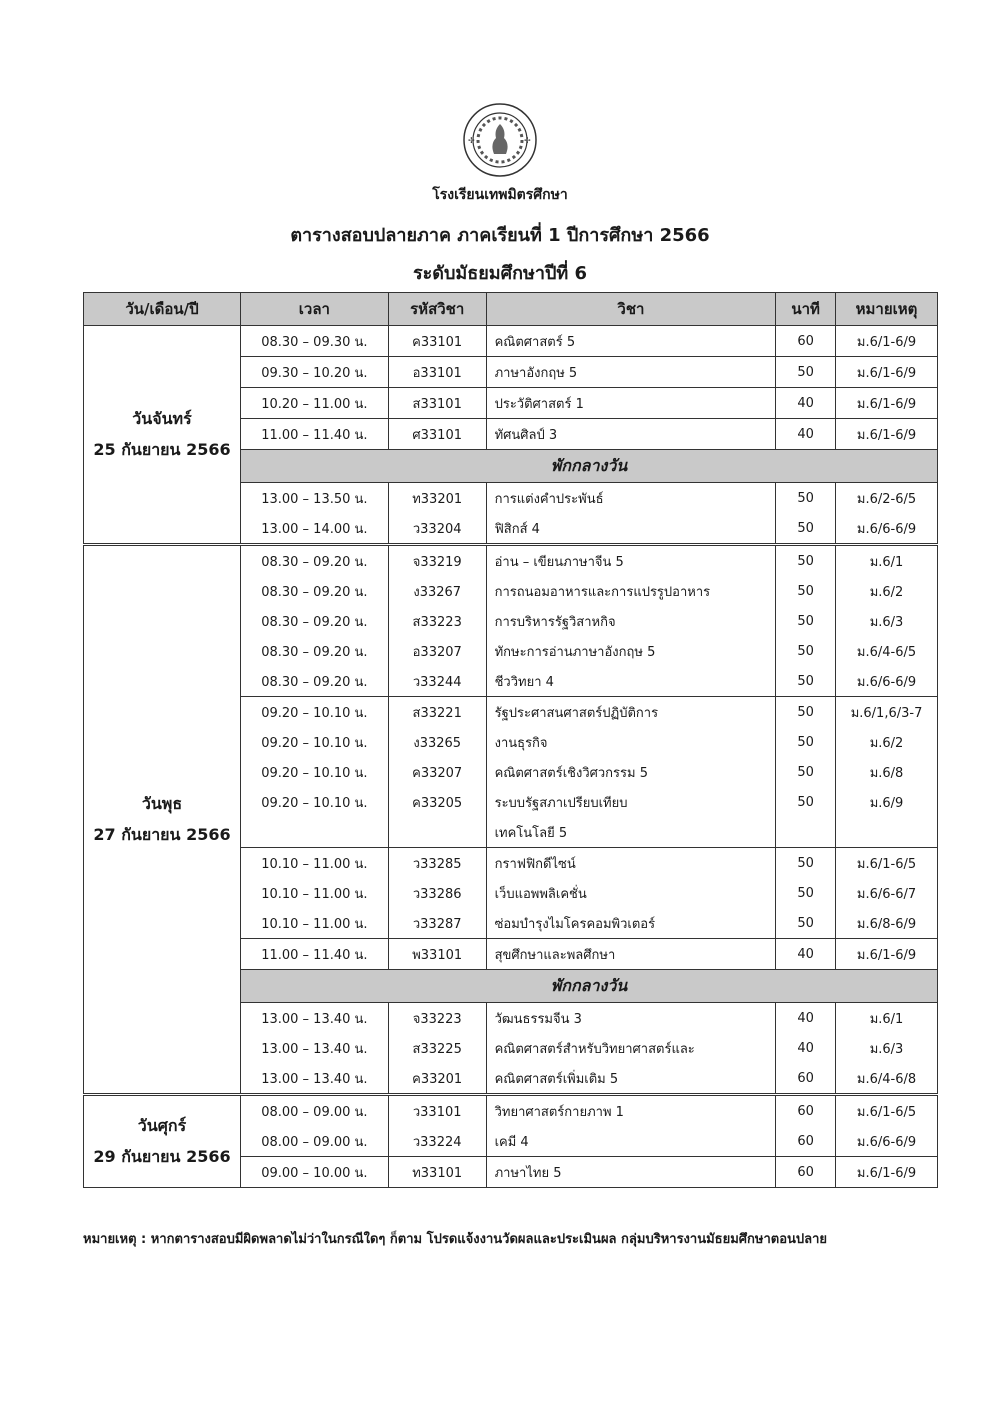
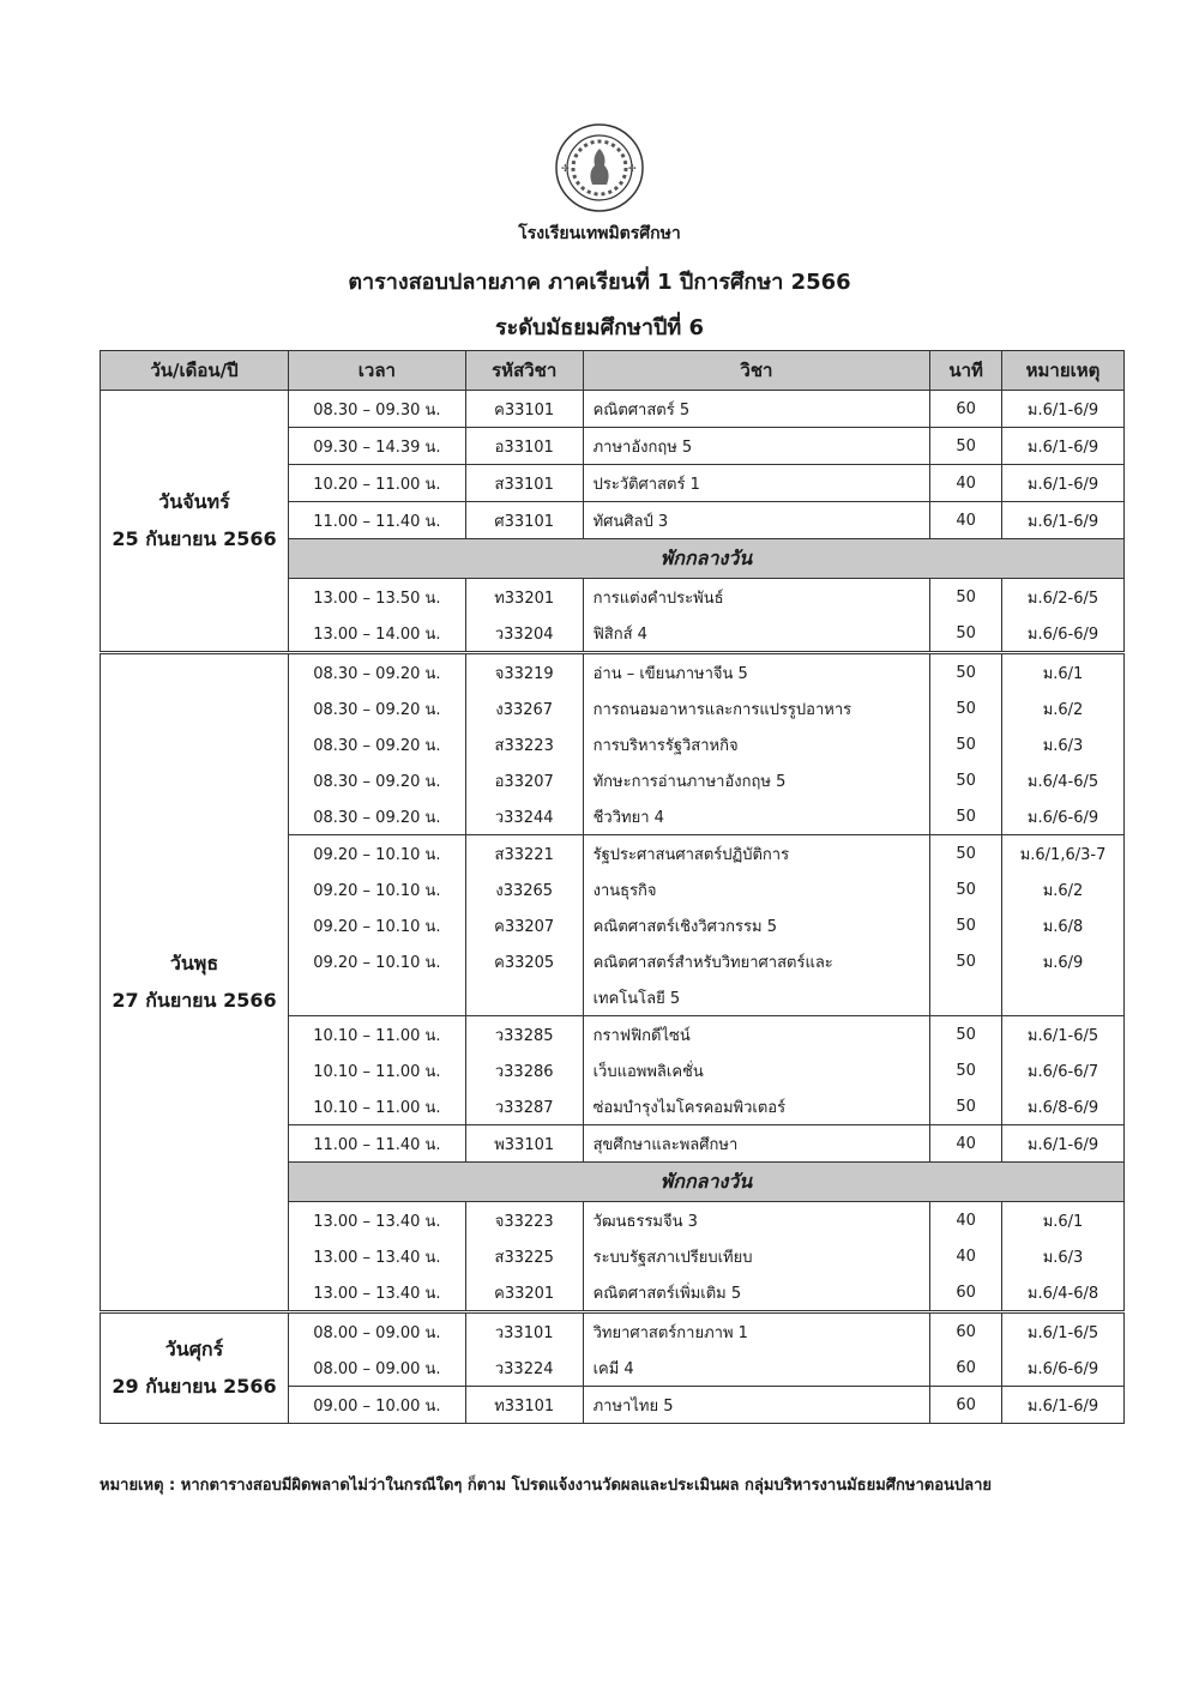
  ✢
  ✢
  โรงเรียนเทพมิตรศึกษา
  ตารางสอบปลายภาค ภาคเรียนที่ 1 ปีการศึกษา 2566
  ระดับมัธยมศึกษาปีที่ 6
  วัน/เดือน/ปี	เวลา	รหัสวิชา	วิชา	นาที	หมายเหตุ
  วันจันทร์ 25 กันยายน 2566	08.30 – 09.30 น.	ค33101	คณิตศาสตร์ 5	60	ม.6/1-6/9
- 09.30 – 10.20 น.	อ33101	ภาษาอังกฤษ 5	50	ม.6/1-6/9
+ 09.30 – 14.39 น.	อ33101	ภาษาอังกฤษ 5	50	ม.6/1-6/9
  10.20 – 11.00 น.	ส33101	ประวัติศาสตร์ 1	40	ม.6/1-6/9
  11.00 – 11.40 น.	ศ33101	ทัศนศิลป์ 3	40	ม.6/1-6/9
  พักกลางวัน
  13.00 – 13.50 น.	ท33201	การแต่งคำประพันธ์	50	ม.6/2-6/5
  13.00 – 14.00 น.	ว33204	ฟิสิกส์ 4	50	ม.6/6-6/9
  วันพุธ 27 กันยายน 2566	08.30 – 09.20 น.	จ33219	อ่าน – เขียนภาษาจีน 5	50	ม.6/1
  08.30 – 09.20 น.	ง33267	การถนอมอาหารและการแปรรูปอาหาร	50	ม.6/2
  08.30 – 09.20 น.	ส33223	การบริหารรัฐวิสาหกิจ	50	ม.6/3
  08.30 – 09.20 น.	อ33207	ทักษะการอ่านภาษาอังกฤษ 5	50	ม.6/4-6/5
  08.30 – 09.20 น.	ว33244	ชีววิทยา 4	50	ม.6/6-6/9
  09.20 – 10.10 น.	ส33221	รัฐประศาสนศาสตร์ปฏิบัติการ	50	ม.6/1,6/3-7
  09.20 – 10.10 น.	ง33265	งานธุรกิจ	50	ม.6/2
  09.20 – 10.10 น.	ค33207	คณิตศาสตร์เชิงวิศวกรรม 5	50	ม.6/8
- 09.20 – 10.10 น.	ค33205	ระบบรัฐสภาเปรียบเทียบ	50	ม.6/9
+ 09.20 – 10.10 น.	ค33205	คณิตศาสตร์สำหรับวิทยาศาสตร์และ	50	ม.6/9
  		เทคโนโลยี 5
  10.10 – 11.00 น.	ว33285	กราฟฟิกดีไซน์	50	ม.6/1-6/5
  10.10 – 11.00 น.	ว33286	เว็บแอพพลิเคชั่น	50	ม.6/6-6/7
  10.10 – 11.00 น.	ว33287	ซ่อมบำรุงไมโครคอมพิวเตอร์	50	ม.6/8-6/9
  11.00 – 11.40 น.	พ33101	สุขศึกษาและพลศึกษา	40	ม.6/1-6/9
  พักกลางวัน
  13.00 – 13.40 น.	จ33223	วัฒนธรรมจีน 3	40	ม.6/1
- 13.00 – 13.40 น.	ส33225	คณิตศาสตร์สำหรับวิทยาศาสตร์และ	40	ม.6/3
+ 13.00 – 13.40 น.	ส33225	ระบบรัฐสภาเปรียบเทียบ	40	ม.6/3
  13.00 – 13.40 น.	ค33201	คณิตศาสตร์เพิ่มเติม 5	60	ม.6/4-6/8
  วันศุกร์ 29 กันยายน 2566	08.00 – 09.00 น.	ว33101	วิทยาศาสตร์กายภาพ 1	60	ม.6/1-6/5
  08.00 – 09.00 น.	ว33224	เคมี 4	60	ม.6/6-6/9
  09.00 – 10.00 น.	ท33101	ภาษาไทย 5	60	ม.6/1-6/9
  หมายเหตุ : หากตารางสอบมีผิดพลาดไม่ว่าในกรณีใดๆ ก็ตาม โปรดแจ้งงานวัดผลและประเมินผล กลุ่มบริหารงานมัธยมศึกษาตอนปลาย
